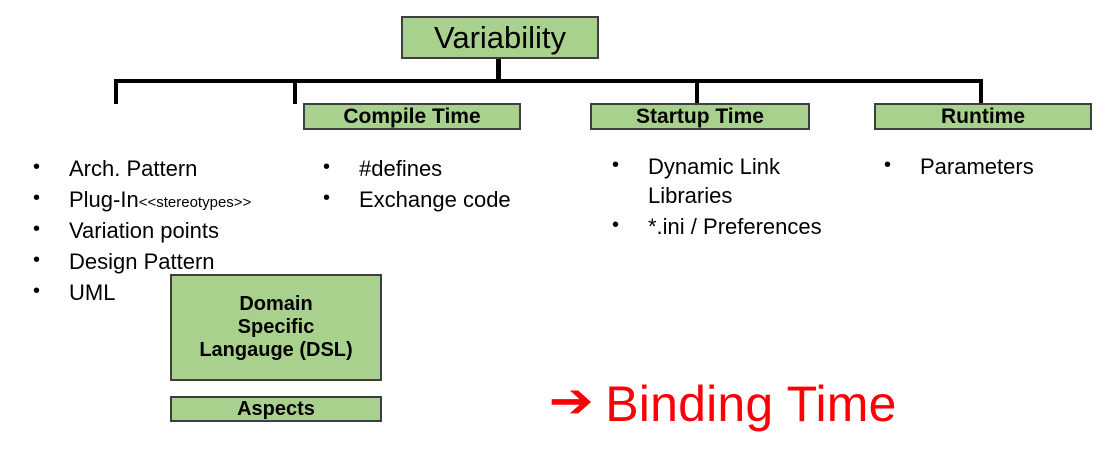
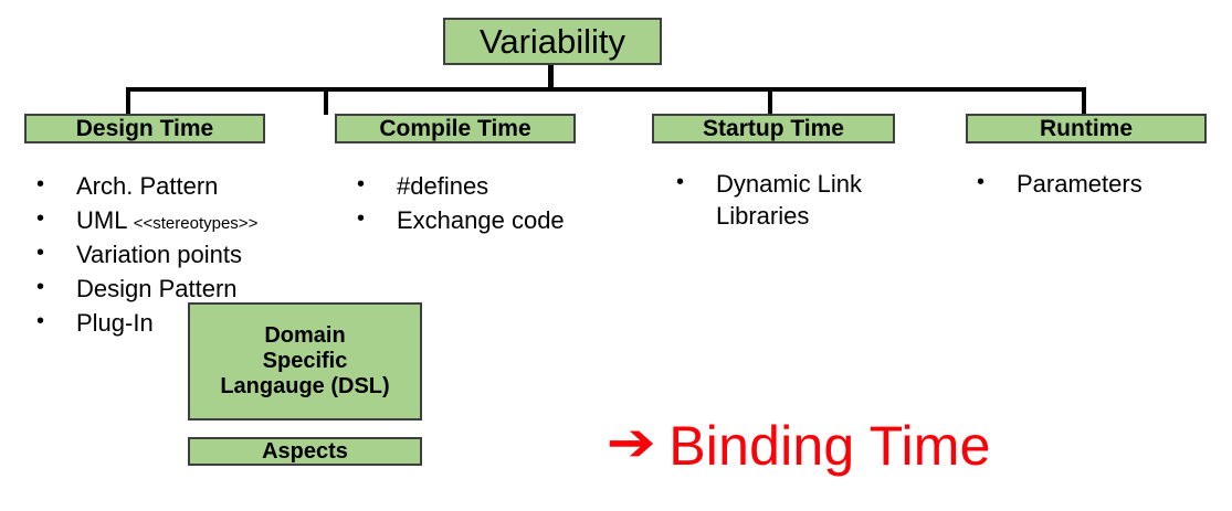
  Variability
+ Design Time
  Compile Time
  Startup Time
  Runtime
  Arch. Pattern
- Plug-In<<stereotypes>>
+ UML <<stereotypes>>
  Variation points
  Design Pattern
- UML
+ Plug-In
  #defines
  Exchange code
  Dynamic Link Libraries
- *.ini / Preferences
  Parameters
  Domain
  Specific
  Langauge (DSL)
  Aspects
  ➔
  Binding Time
